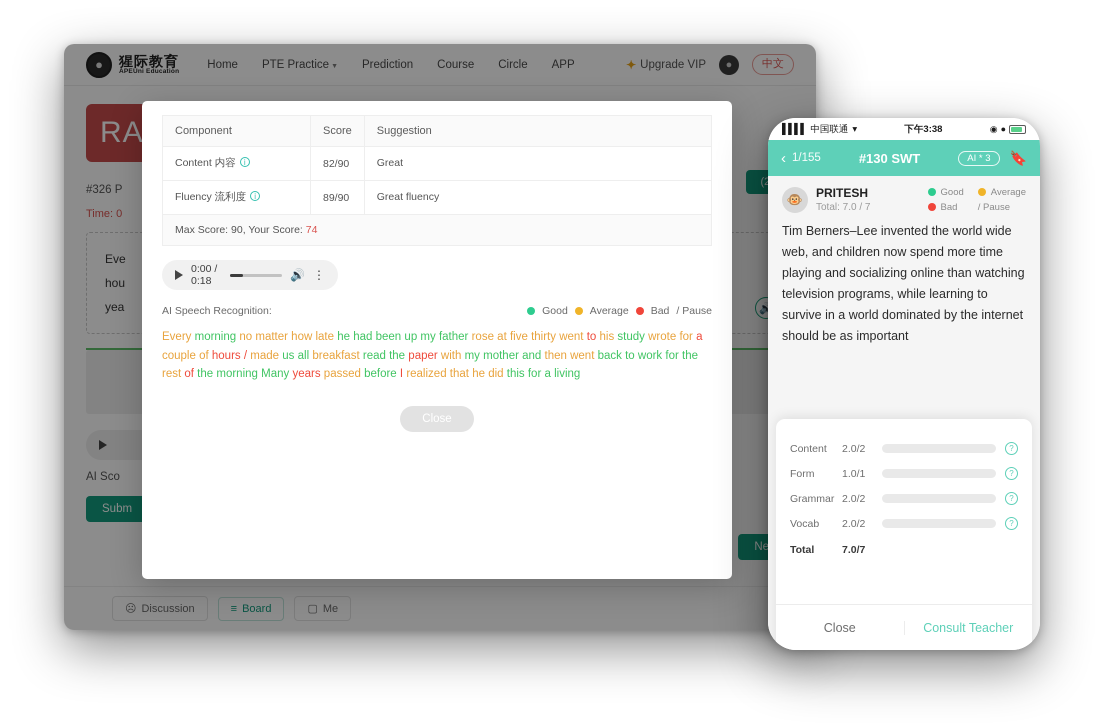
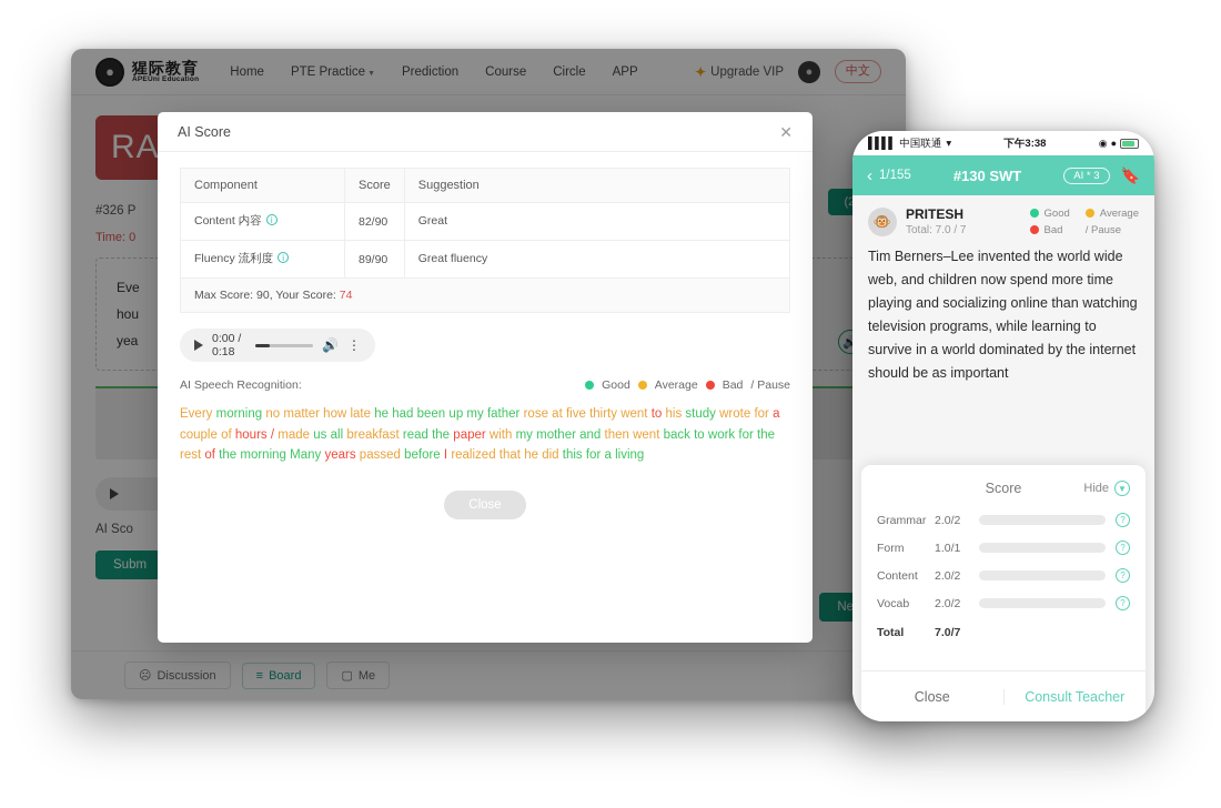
  ●
  猩际教育
  Home
  PTE Practice
  Prediction
  Course
  Circle
  APP
  ✦
  Upgrade VIP
  ●
  中文
  RA
  #326 P
  Time: 0
  Eve
  hou
  yea
  🔊
  AI Sco
  Subm
  ☹
  Discussion
  ≡
  Board
  ▢
  Me
+ AI Score
+ ✕
  Component	Score	Suggestion
  Content 内容 i	82/90	Great
  Fluency 流利度 i	89/90	Great fluency
  Max Score: 90, Your Score: 74
  0:00 / 0:18
  🔊
  ⋮
  AI Speech Recognition:
  Good
  Average
  Bad
  / Pause
  Every morning no matter how late he had been up my father rose at five thirty went to his study wrote for a couple of hours / made us all breakfast read the paper with my mother and then went back to work for the rest of the morning Many years passed before I realized that he did this for a living
  Close
  ▌▌▌▌
  中国联通
  ▾
  下午3:38
  ◉
  ●
  ‹
  1/155
  #130 SWT
  AI * 3
  🔖
  🐵
  PRITESH
  Total: 7.0 / 7
  Good
  Average
  Bad
  / Pause
  Tim Berners–Lee invented the world wide web, and children now spend more time playing and socializing online than watching television programs, while learning to survive in a world dominated by the internet should be as important
+ Score
+ Hide
+ ▼
- Content
+ Grammar
  2.0/2
  ?
  Form
  1.0/1
  ?
- Grammar
+ Content
  2.0/2
  ?
  Vocab
  2.0/2
  ?
  Total
  7.0/7
  Close
  Consult Teacher
